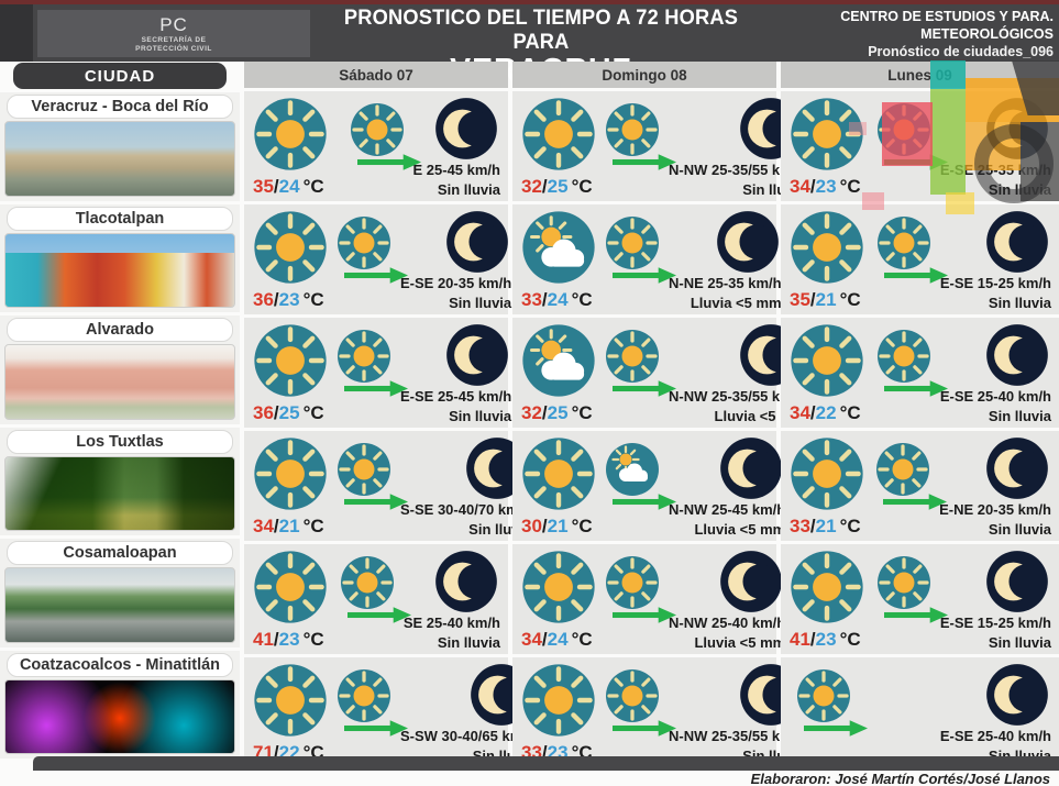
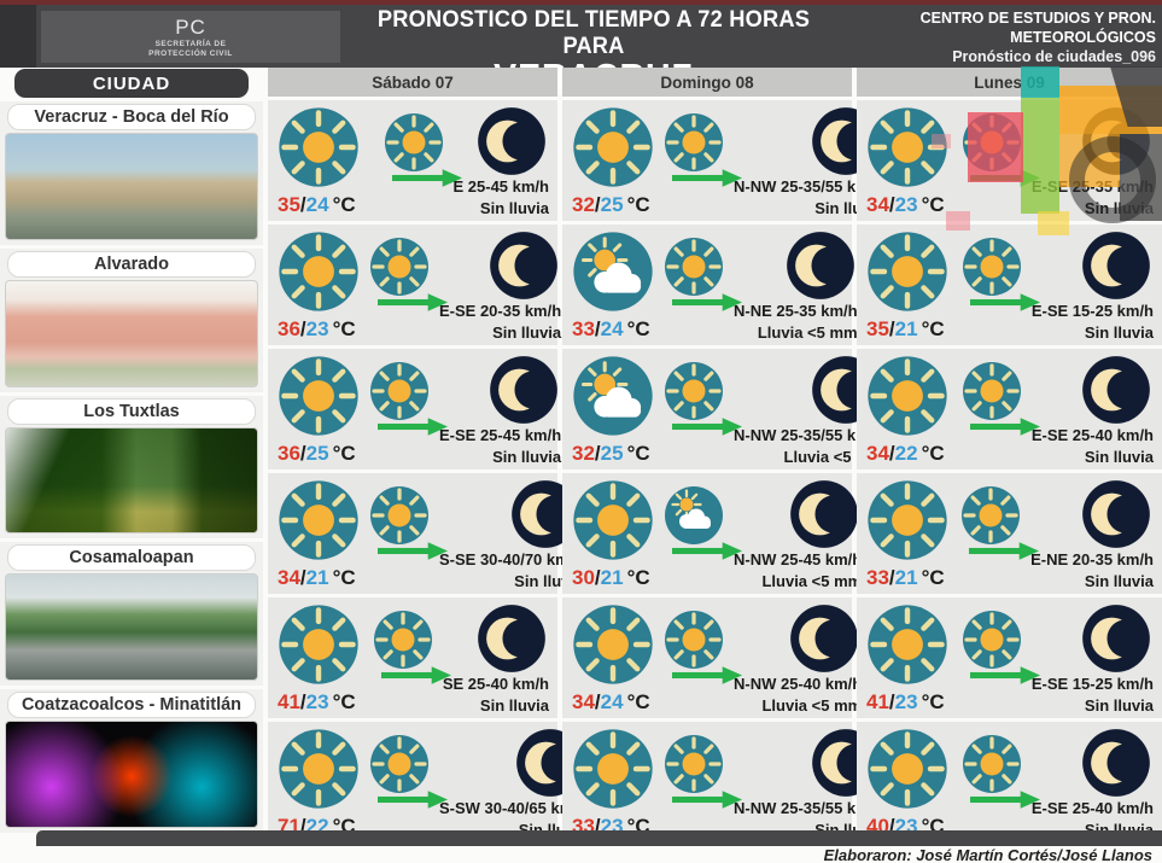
  PC
  PRONOSTICO DEL TIEMPO A 72 HORAS PARA
- CENTRO DE ESTUDIOS Y PARA. METEOROLÓGICOS
+ CENTRO DE ESTUDIOS Y PRON. METEOROLÓGICOS
  Pronóstico de ciudades_096
  CIUDAD
  Veracruz - Boca del Río
- Tlacotalpan
  Alvarado
  Los Tuxtlas
  Cosamaloapan
  Coatzacoalcos - Minatitlán
  Sábado 07
  35/24 °C
  E 25-45 km/h
  Sin lluvia
  36/23 °C
  E-SE 20-35 km/h
  Sin lluvia
  36/25 °C
  E-SE 25-45 km/h
  Sin lluvia
  34/21 °C
  S-SE 30-40/70 k
  41/23 °C
  SE 25-40 km/h
  Sin lluvia
  71/22 °C
  S-SW 30-40/65 k
  Domingo 08
  32/25 °C
  N-NW 25-35/55 k
  33/24 °C
  N-NE 25-35 km/h
  Lluvia <5 mm
  32/25 °C
  N-NW 25-35/55 k
  Lluvia <5
  30/21 °C
  N-NW 25-45 km/
  Lluvia <5 mm
  34/24 °C
  N-NW 25-40 km/
  Lluvia <5 mm
  33/23 °C
  N-NW 25-35/55 k
  Lunes 09
  34/23 °C
  E-SE 25-35 km/h
  Sin lluvia
  35/21 °C
  E-SE 15-25 km/h
  Sin lluvia
  34/22 °C
  E-SE 25-40 km/h
  Sin lluvia
  33/21 °C
  E-NE 20-35 km/h
  Sin lluvia
  41/23 °C
  E-SE 15-25 km/h
  Sin lluvia
+ 40/23 °C
  E-SE 25-40 km/h
  Elaboraron: José Martín Cortés/José Llanos
